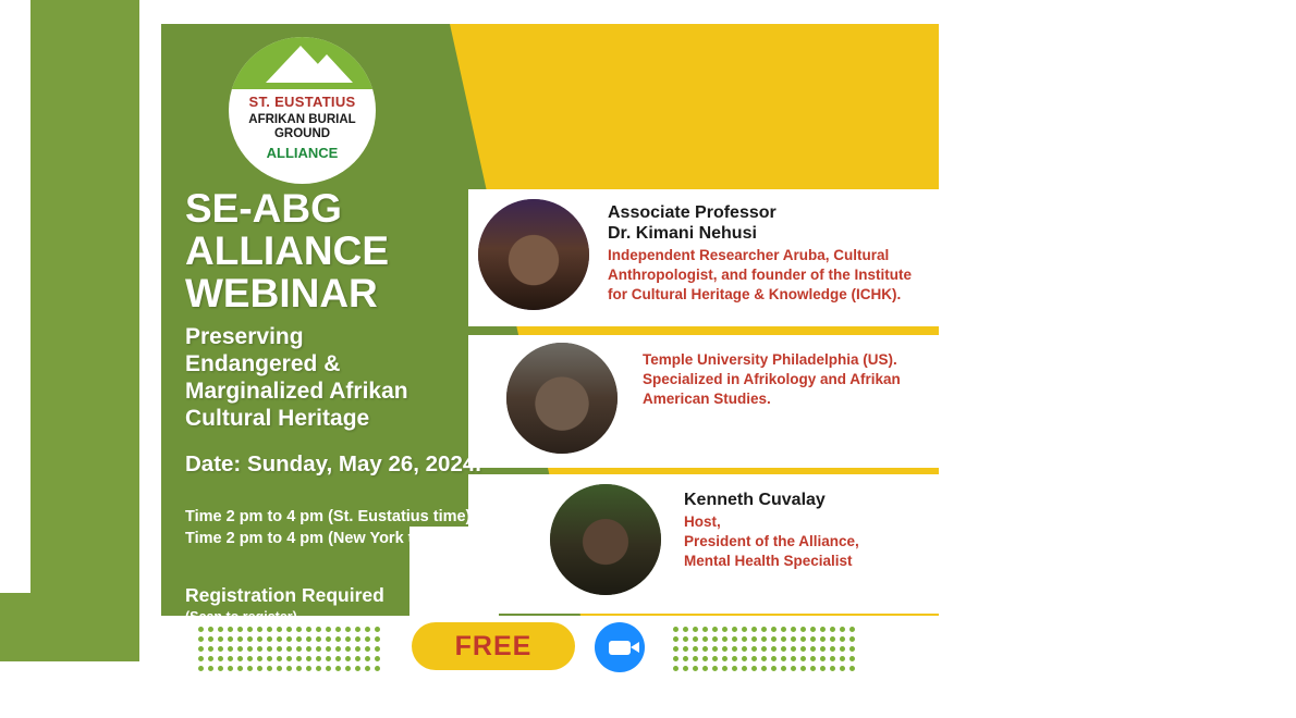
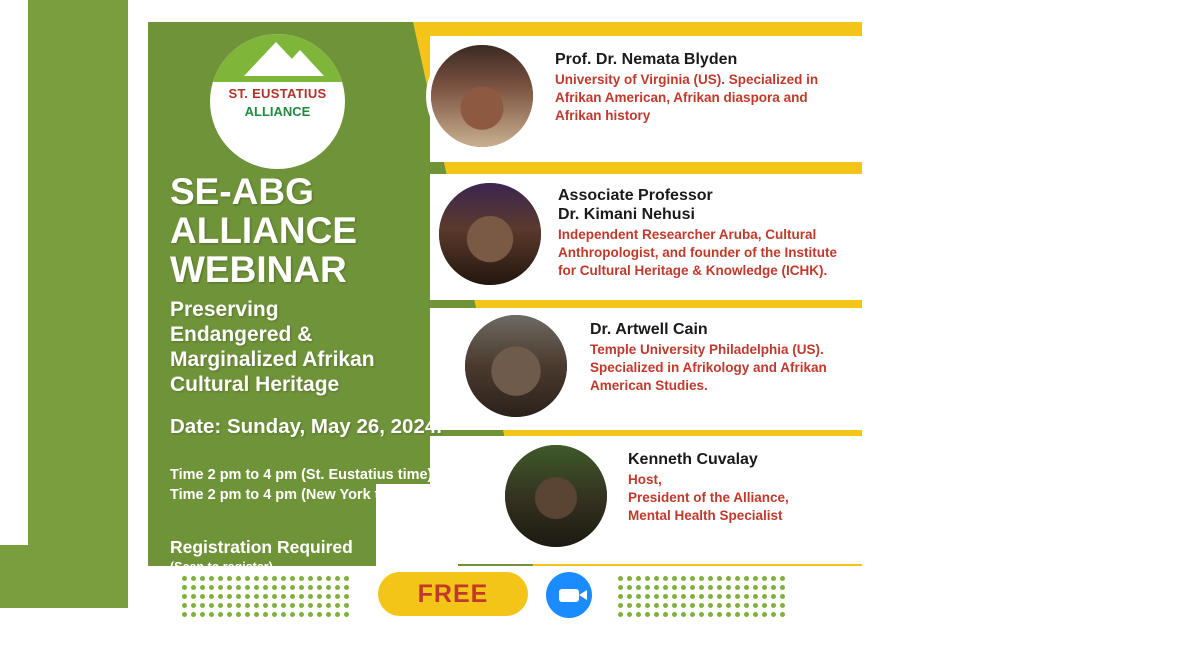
  ST. EUSTATIUS
- AFRIKAN BURIAL
- GROUND
  ALLIANCE
  SE-ABG
  ALLIANCE
  WEBINAR
  Preserving
  Endangered &
  Marginalized Afrikan
  Cultural Heritage
  Date: Sunday, May 26, 202
  Time 2 pm to 4 pm (St. Eustatius time
  Time 2 pm to 4 pm (New York
  Registration Required
+ Prof. Dr. Nemata Blyden
+ University of Virginia (US). Specialized in Afrikan American, Afrikan diaspora and Afrikan history
  Associate Professor
  Dr. Kimani Nehusi
  Independent Researcher Aruba, Cultural Anthropologist, and founder of the Institute for Cultural Heritage & Knowledge (ICHK).
+ Dr. Artwell Cain
  Temple University Philadelphia (US). Specialized in Afrikology and Afrikan American Studies.
  Kenneth Cuvalay
  Host,
  President of the Alliance,
  Mental Health Specialist
  FREE
